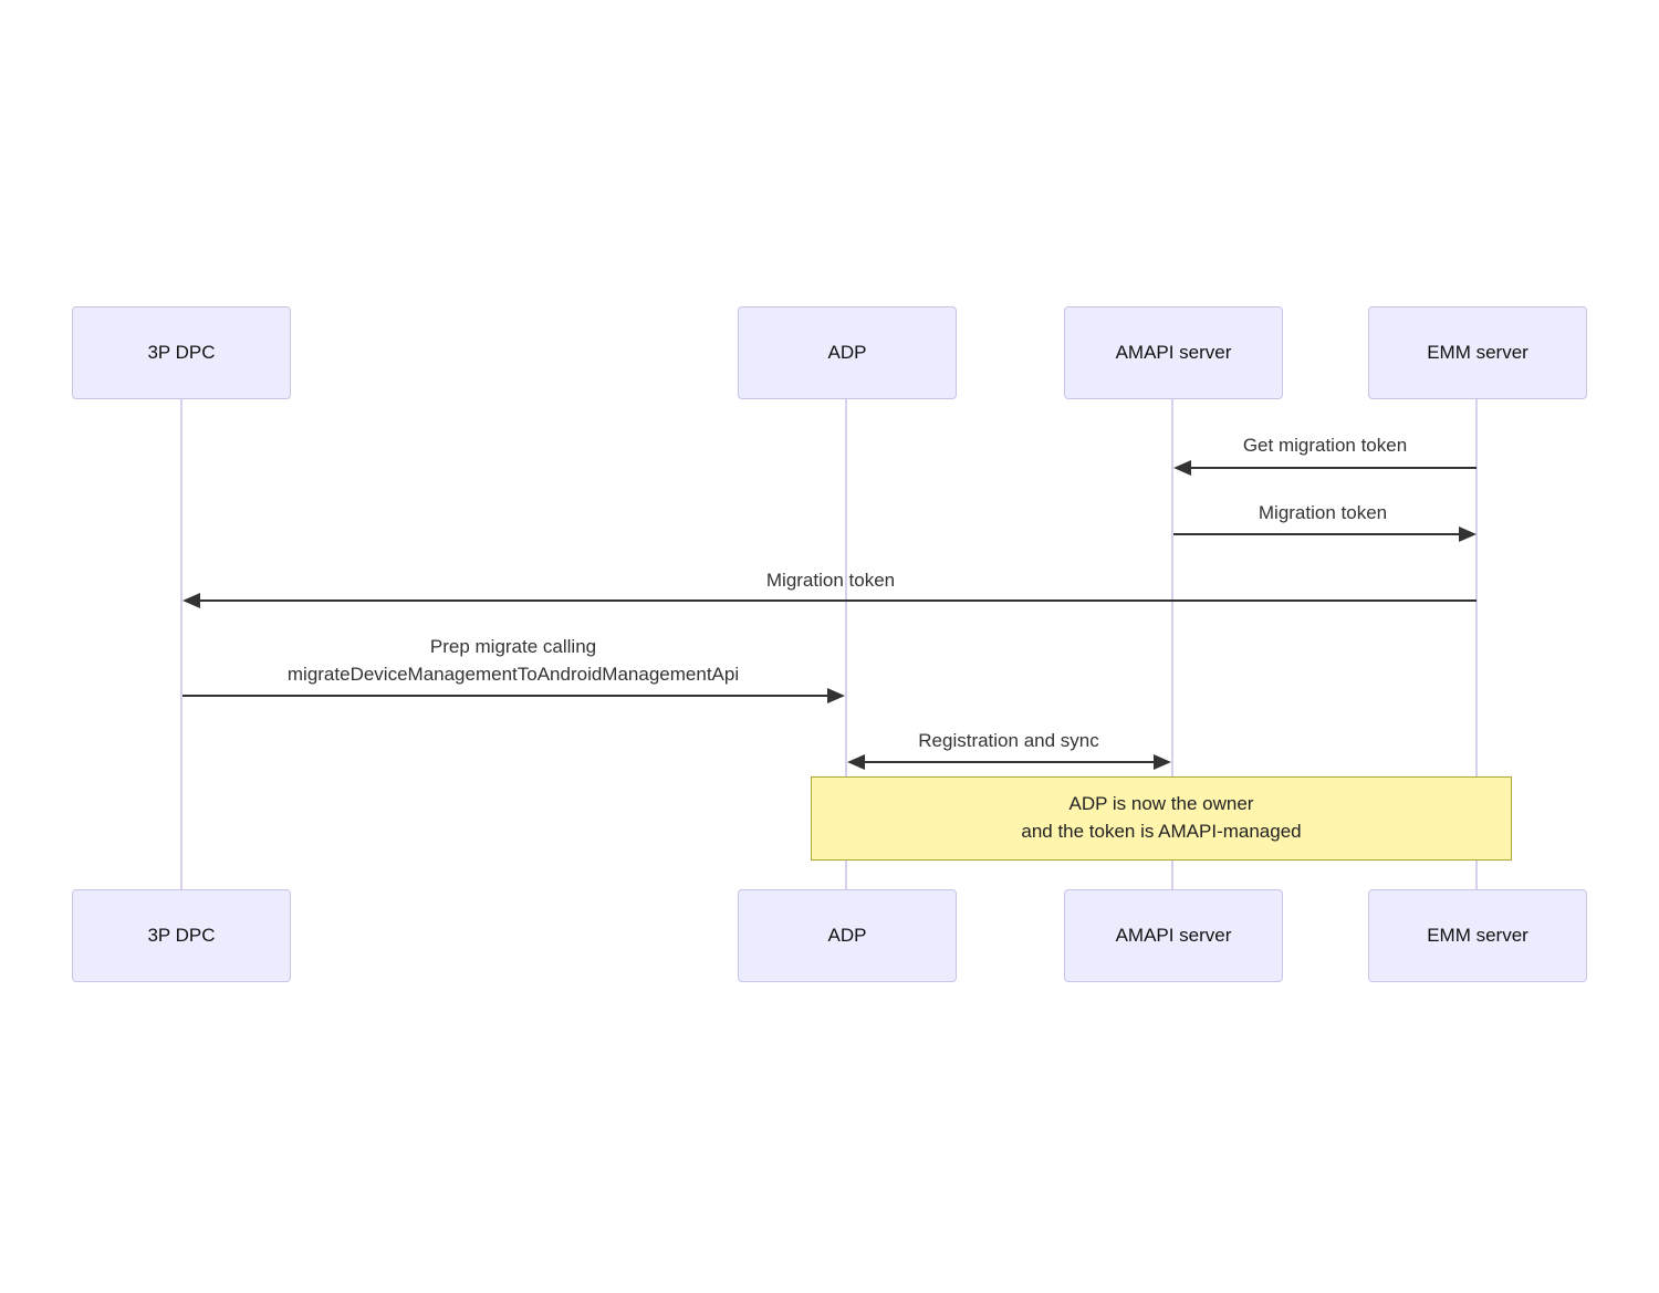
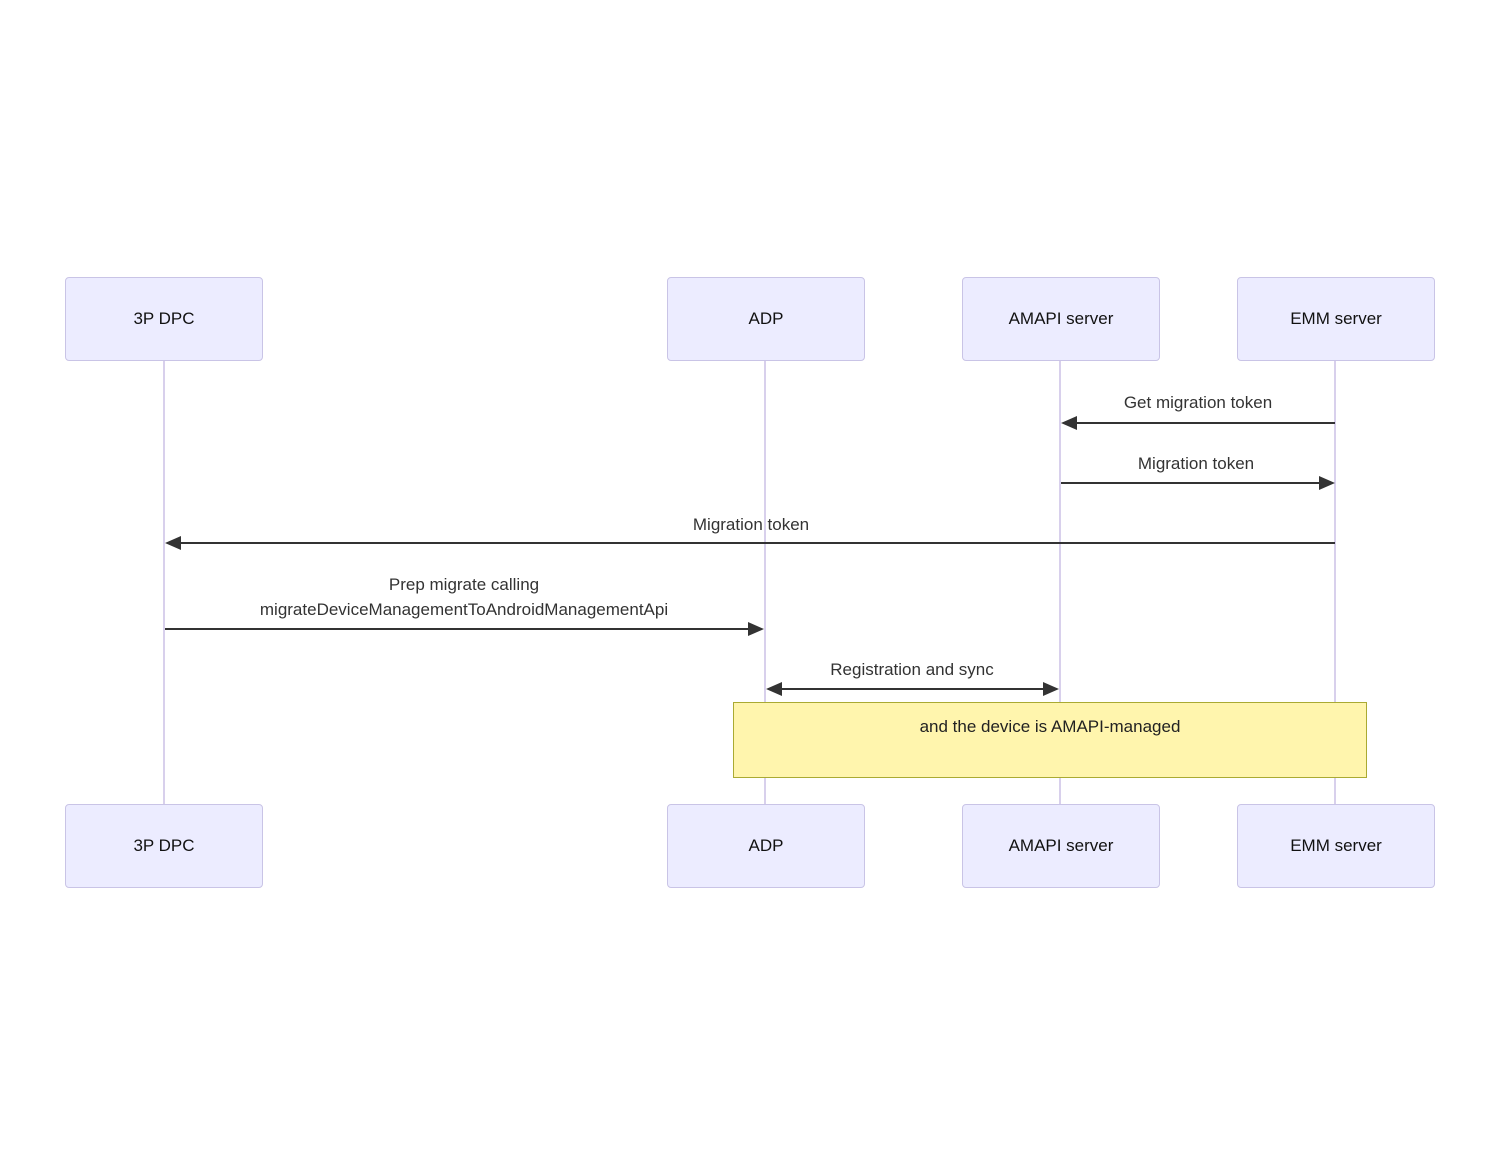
  3P DPC
  ADP
  AMAPI server
  EMM server
  Get migration token
  Migration token
  Migration token
  Prep migrate calling
  migrateDeviceManagementToAndroidManagementApi
  Registration and sync
- ADP is now the owner
- and the token is AMAPI-managed
+ and the device is AMAPI-managed
  3P DPC
  ADP
  AMAPI server
  EMM server
